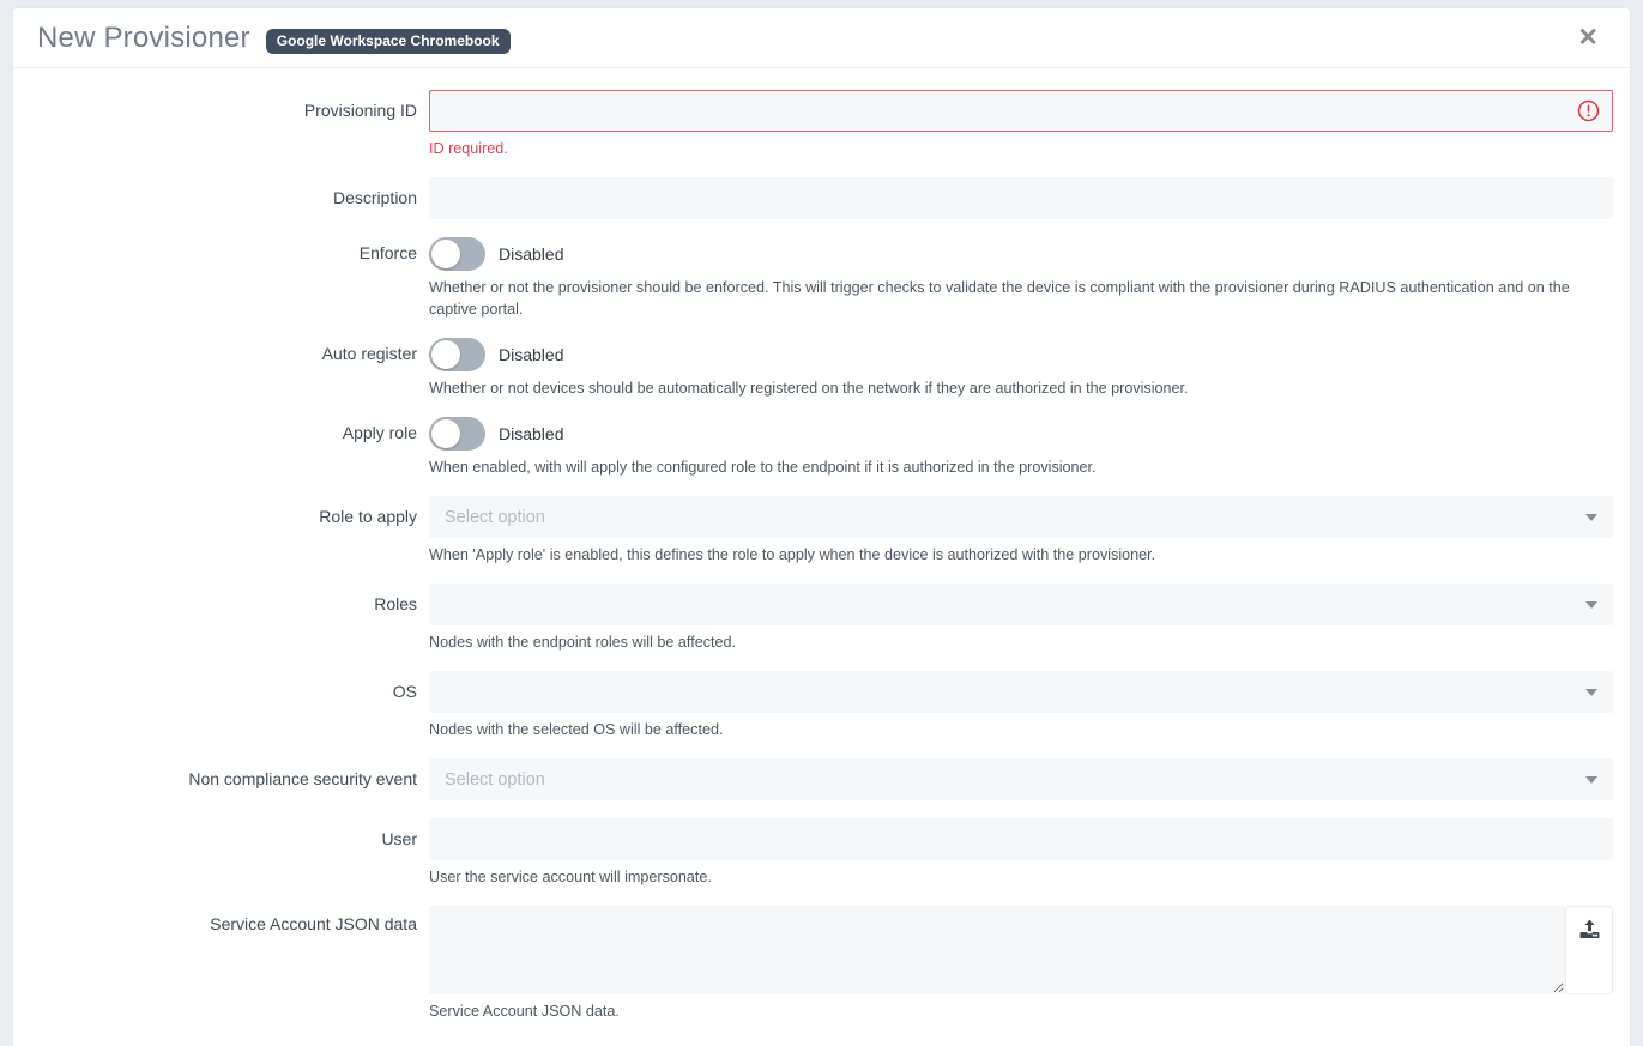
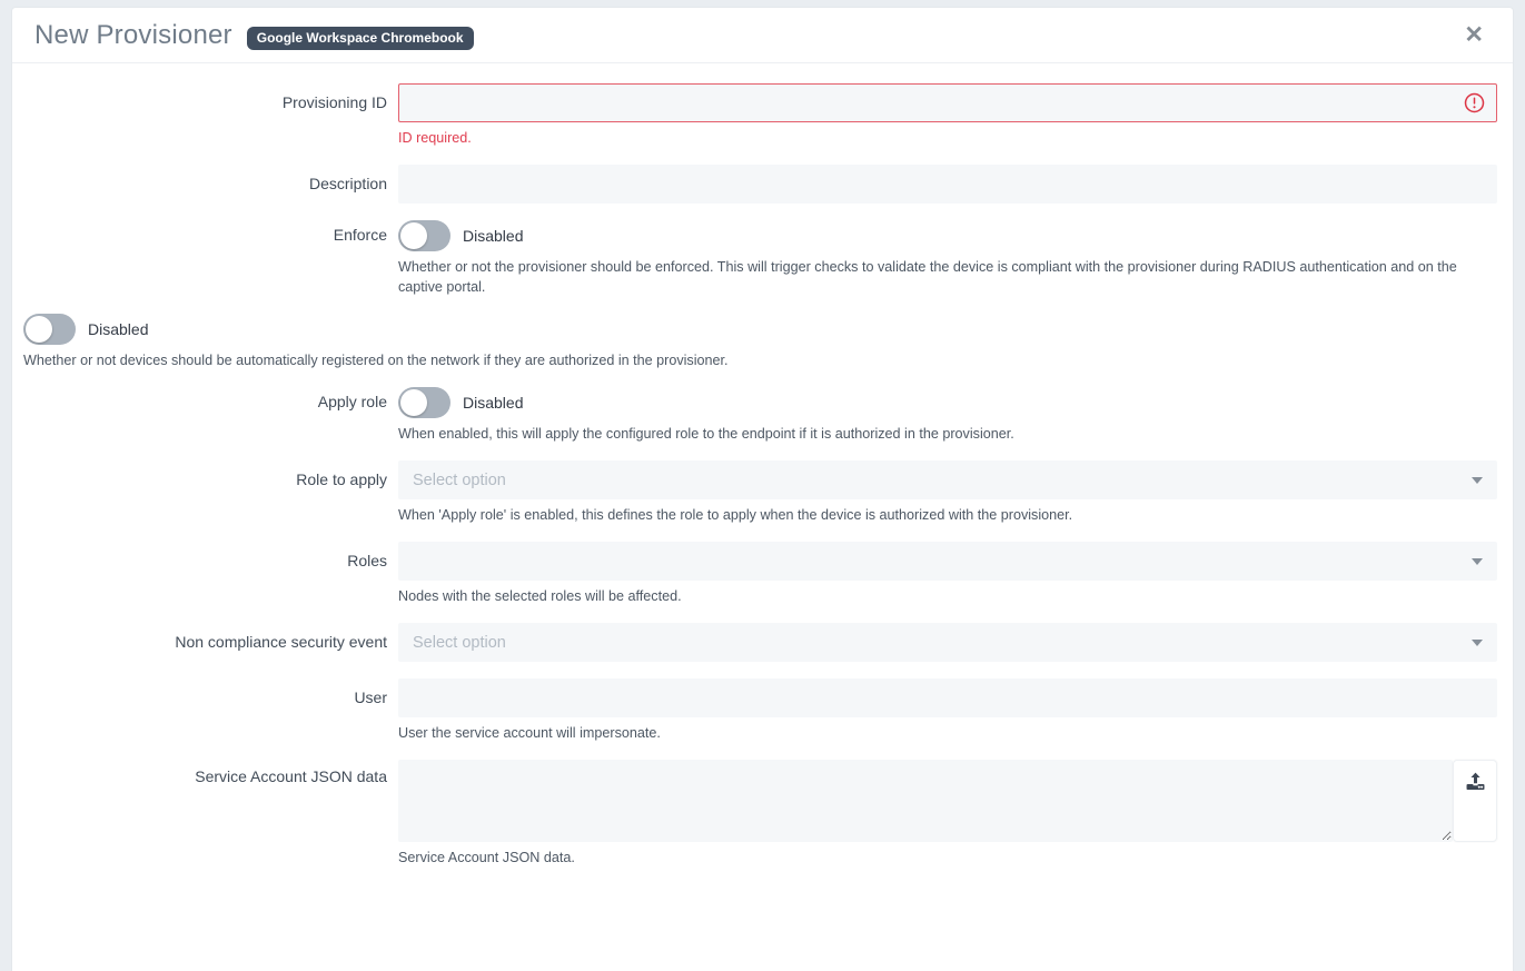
  New Provisioner
  Google Workspace Chromebook
  ✕
  Provisioning ID
  ID required.
  Description
  Enforce
  Disabled
  Whether or not the provisioner should be enforced. This will trigger checks to validate the device is compliant with the provisioner during RADIUS authentication and on the captive portal.
- Auto register
  Disabled
  Whether or not devices should be automatically registered on the network if they are authorized in the provisioner.
  Apply role
  Disabled
- When enabled, with will apply the configured role to the endpoint if it is authorized in the provisioner.
+ When enabled, this will apply the configured role to the endpoint if it is authorized in the provisioner.
  Role to apply
  Select option
  When 'Apply role' is enabled, this defines the role to apply when the device is authorized with the provisioner.
  Roles
- Nodes with the endpoint roles will be affected.
+ Nodes with the selected roles will be affected.
- OS
- Nodes with the selected OS will be affected.
  Non compliance security event
  Select option
  User
  User the service account will impersonate.
  Service Account JSON data
  Service Account JSON data.
